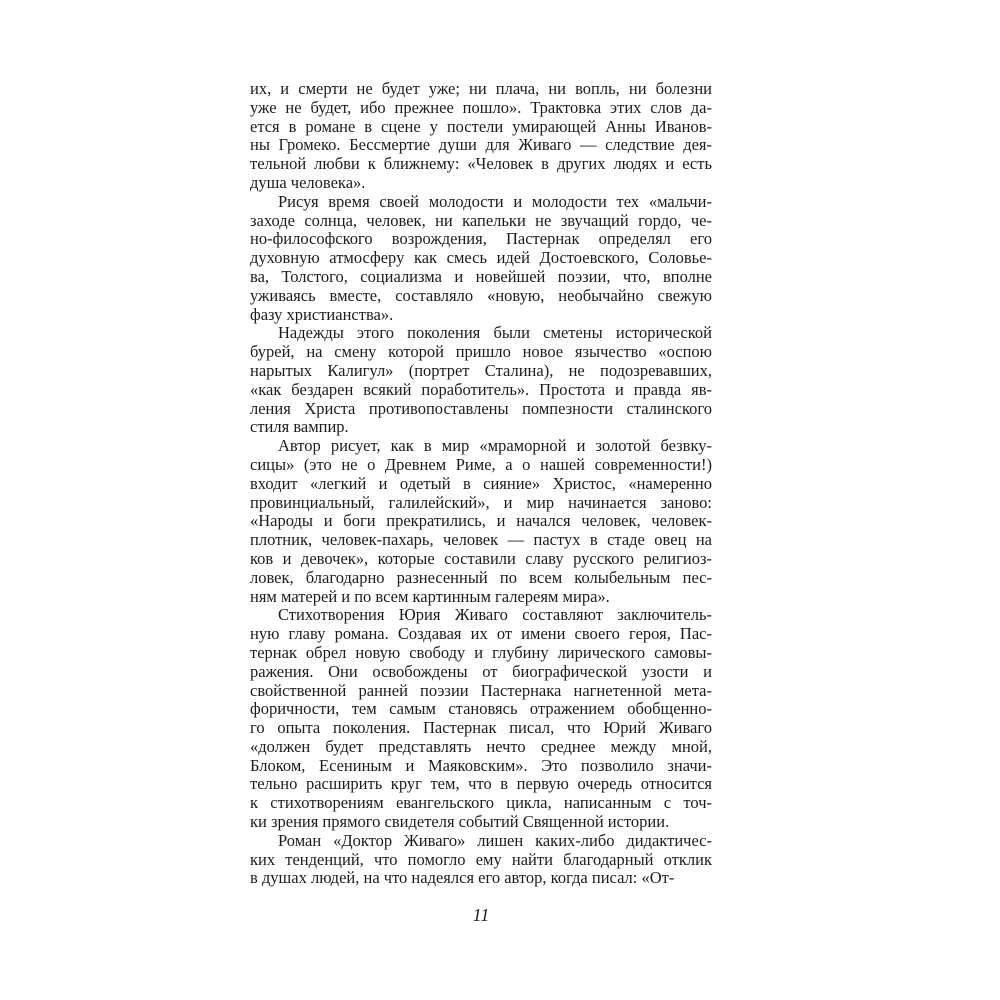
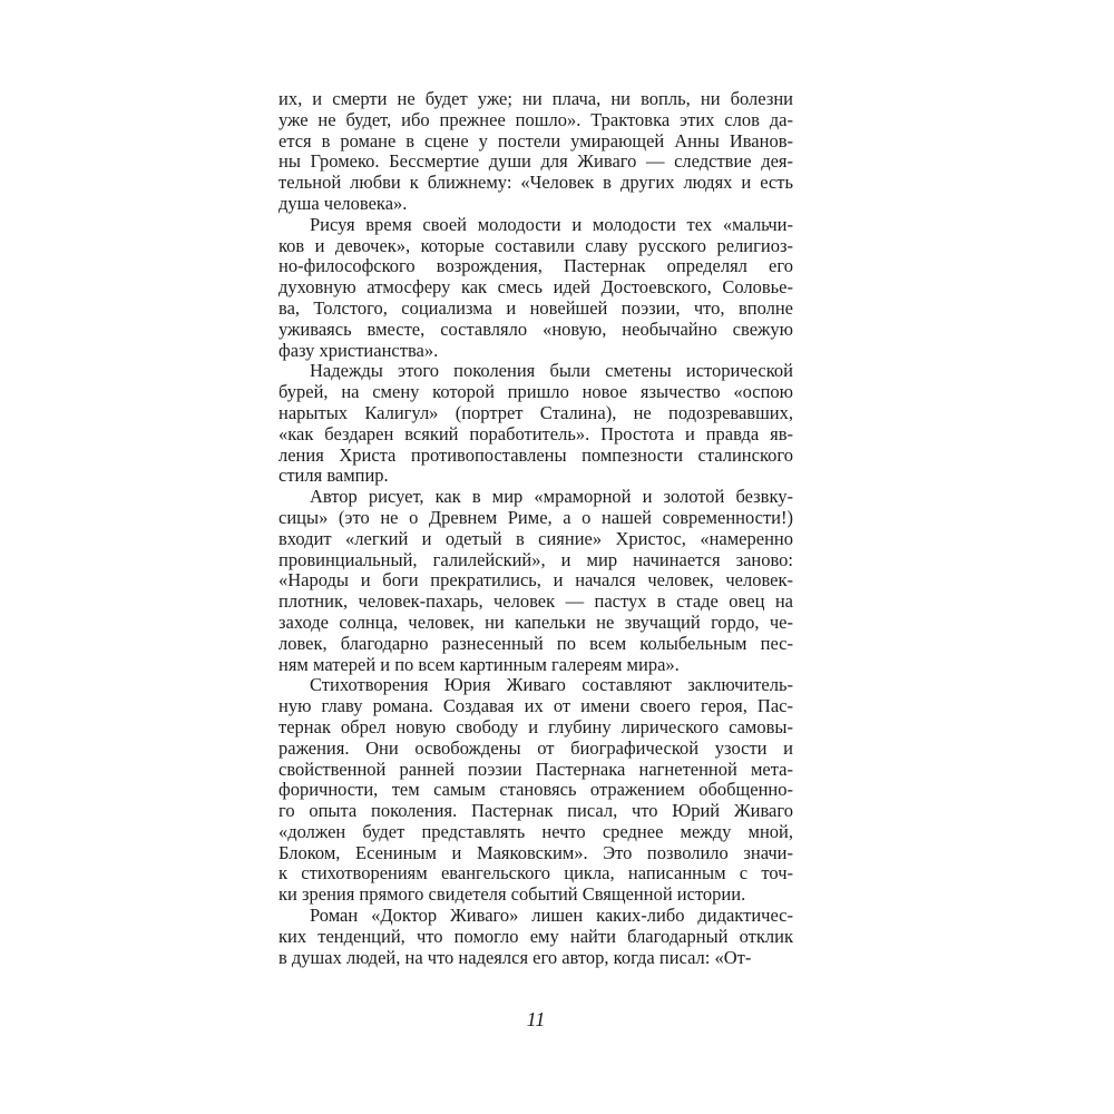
  их, и смерти не будет уже; ни плача, ни вопль, ни болезни
  уже не будет, ибо прежнее пошло». Трактовка этих слов да-
  ется в романе в сцене у постели умирающей Анны Иванов-
  ны Громеко. Бессмертие души для Живаго — следствие дея-
  тельной любви к ближнему: «Человек в других людях и есть
  душа человека».
  Рисуя время своей молодости и молодости тех «мальчи-
- заходе солнца, человек, ни капельки не звучащий гордо, че-
+ ков и девочек», которые составили славу русского религиоз-
  но-философского возрождения, Пастернак определял его
  духовную атмосферу как смесь идей Достоевского, Соловье-
  ва, Толстого, социализма и новейшей поэзии, что, вполне
  уживаясь вместе, составляло «новую, необычайно свежую
  фазу христианства».
  Надежды этого поколения были сметены исторической
  бурей, на смену которой пришло новое язычество «оспою
  нарытых Калигул» (портрет Сталина), не подозревавших,
  «как бездарен всякий поработитель». Простота и правда яв-
  ления Христа противопоставлены помпезности сталинского
  стиля вампир.
  Автор рисует, как в мир «мраморной и золотой безвку-
  сицы» (это не о Древнем Риме, а о нашей современности!)
  входит «легкий и одетый в сияние» Христос, «намеренно
  провинциальный, галилейский», и мир начинается заново:
  «Народы и боги прекратились, и начался человек, человек-
  плотник, человек-пахарь, человек — пастух в стаде овец на
- ков и девочек», которые составили славу русского религиоз-
+ заходе солнца, человек, ни капельки не звучащий гордо, че-
  ловек, благодарно разнесенный по всем колыбельным пес-
  ням матерей и по всем картинным галереям мира».
  Стихотворения Юрия Живаго составляют заключитель-
  ную главу романа. Создавая их от имени своего героя, Пас-
  тернак обрел новую свободу и глубину лирического самовы-
  ражения. Они освобождены от биографической узости и
  свойственной ранней поэзии Пастернака нагнетенной мета-
  форичности, тем самым становясь отражением обобщенно-
  го опыта поколения. Пастернак писал, что Юрий Живаго
  «должен будет представлять нечто среднее между мной,
  Блоком, Есениным и Маяковским». Это позволило значи-
- тельно расширить круг тем, что в первую очередь относится
  к стихотворениям евангельского цикла, написанным с точ-
  ки зрения прямого свидетеля событий Священной истории.
  Роман «Доктор Живаго» лишен каких-либо дидактичес-
  ких тенденций, что помогло ему найти благодарный отклик
  в душах людей, на что надеялся его автор, когда писал: «От-
  11
